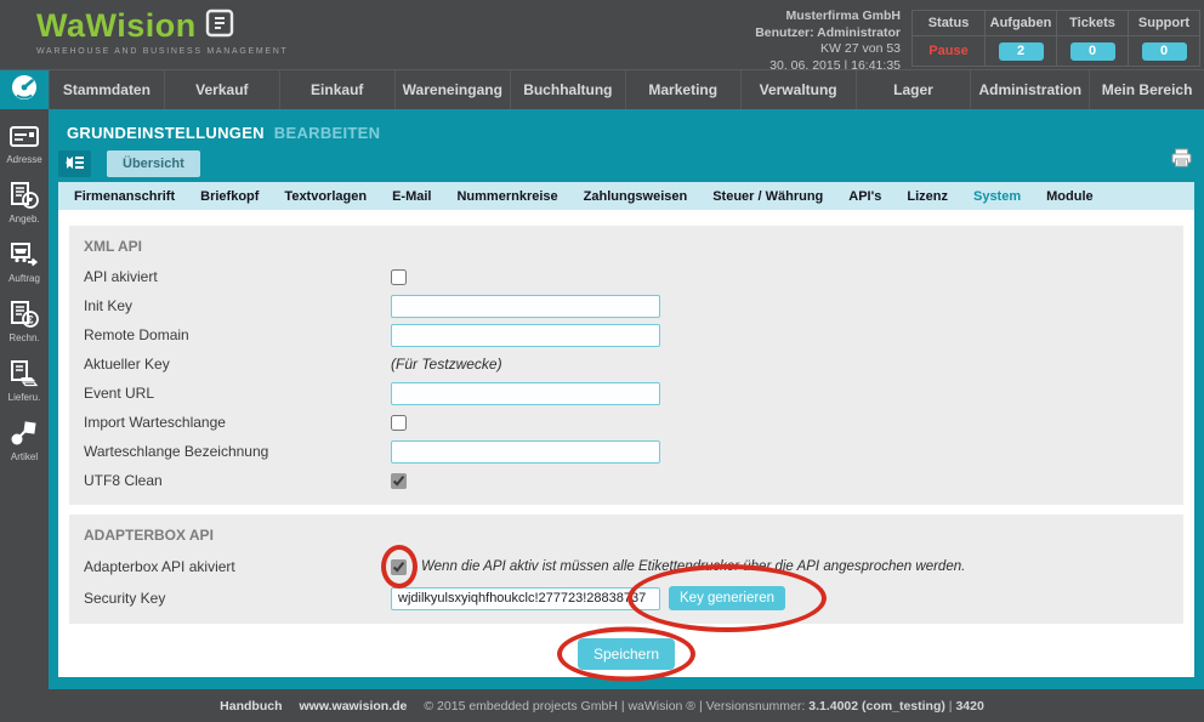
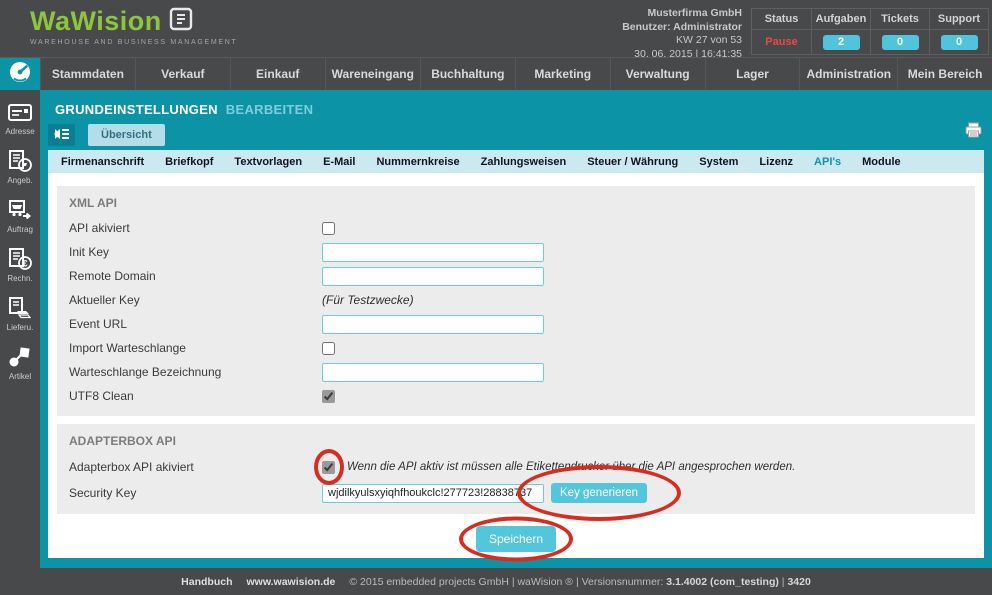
  WaWision
  Musterfirma GmbH
  Benutzer: Administrator
  KW 27 von 53
  30. 06. 2015 | 16:41:35
  Status
  Pause
  Aufgaben
  2
  Tickets
  0
  Support
  0
  Stammdaten
  Verkauf
  Einkauf
  Wareneingang
  Buchhaltung
  Marketing
  Verwaltung
  Lager
  Administration
  Mein Bereich
  Adresse
  Angeb.
  Auftrag
  €
  Rechn.
  Lieferu.
  Artikel
  GRUNDEINSTELLUNGEN BEARBEITEN
  Übersicht
  Firmenanschrift
  Briefkopf
  Textvorlagen
  E-Mail
  Nummernkreise
  Zahlungsweisen
  Steuer / Währung
- API's
+ System
  Lizenz
- System
+ API's
  Module
  XML API
  API akiviert
  Init Key
  Remote Domain
  Aktueller Key
  (Für Testzwecke)
  Event URL
  Import Warteschlange
  Warteschlange Bezeichnung
  UTF8 Clean
  ADAPTERBOX API
  Adapterbox API akiviert
  Wenn die API aktiv ist müssen alle Etikettendrucker über die API angesprochen werden.
  Security Key
  wjdilkyulsxyiqhfhoukclc!277723!28838737
  Key generieren
  Speichern
  Handbuch
  www.wawision.de
  © 2015 embedded projects GmbH | waWision ® | Versionsnummer: 3.1.4002 (com_testing) | 3420
